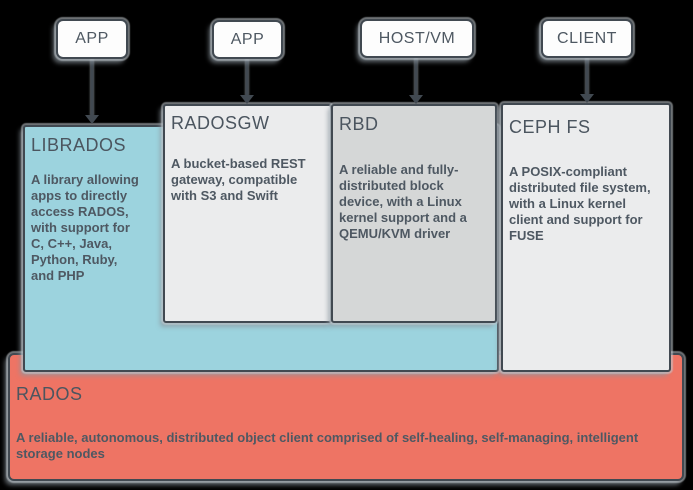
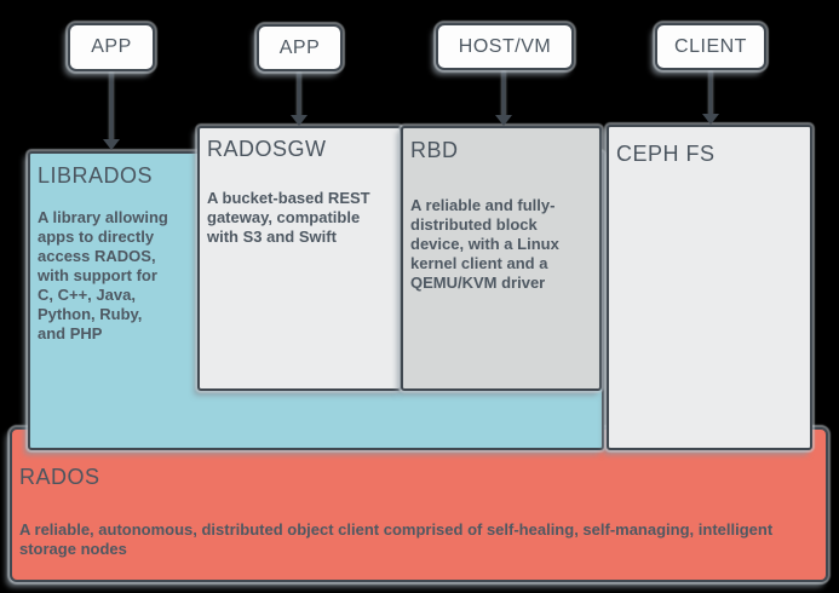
  RADOS
  A reliable, autonomous, distributed object client comprised of self-healing, self-managing, intelligent storage nodes
  LIBRADOS
  A library allowing apps to directly access RADOS, with support for C, C++, Java, Python, Ruby, and PHP
  RADOSGW
  A bucket-based REST gateway, compatible with S3 and Swift
  RBD
- A reliable and fully-distributed block device, with a Linux kernel support and a QEMU/KVM driver
+ A reliable and fully-distributed block device, with a Linux kernel client and a QEMU/KVM driver
  CEPH FS
- A POSIX-compliant distributed file system, with a Linux kernel client and support for FUSE
  APP
  APP
  HOST/VM
  CLIENT
